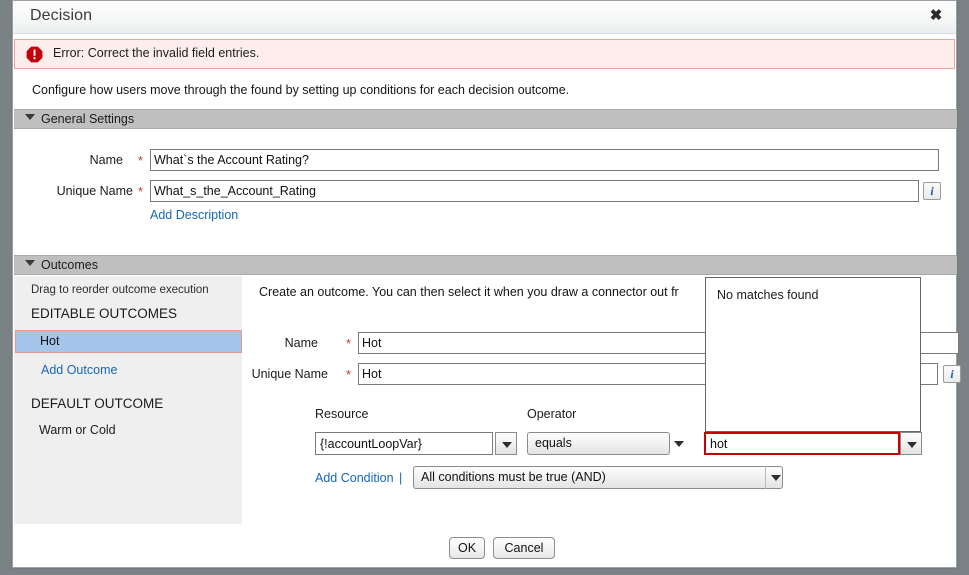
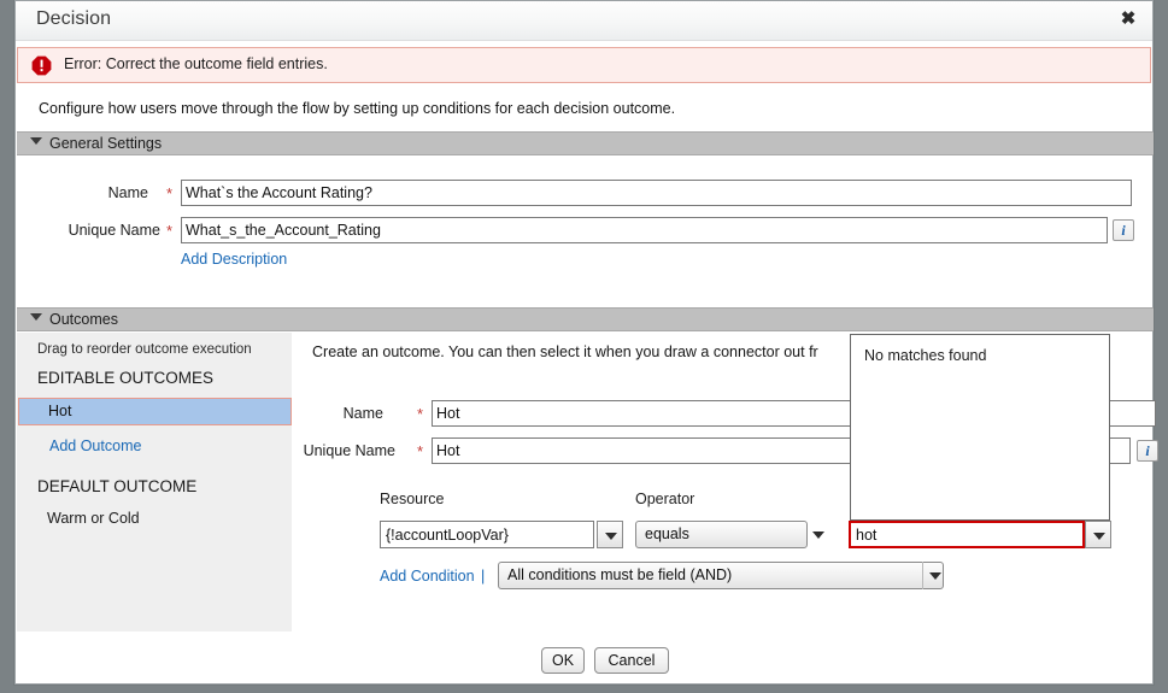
  Decision
  ✖
- Error: Correct the invalid field entries.
+ Error: Correct the outcome field entries.
- Configure how users move through the found by setting up conditions for each decision outcome.
+ Configure how users move through the flow by setting up conditions for each decision outcome.
  General Settings
  Name
  *
  What`s the Account Rating?
  Unique Name
  *
  What_s_the_Account_Rating
  i
  Add Description
  Outcomes
  Drag to reorder outcome execution
  EDITABLE OUTCOMES
  Hot
  Add Outcome
  DEFAULT OUTCOME
  Warm or Cold
  Create an outcome. You can then select it when you draw a connector out fr
  Name
  *
  Hot
  Unique Name
  *
  Hot
  i
  Resource
  Operator
  {!accountLoopVar}
  equals
  hot
  Add Condition
  |
- All conditions must be true (AND)
+ All conditions must be field (AND)
  No matches found
  OK
  Cancel
